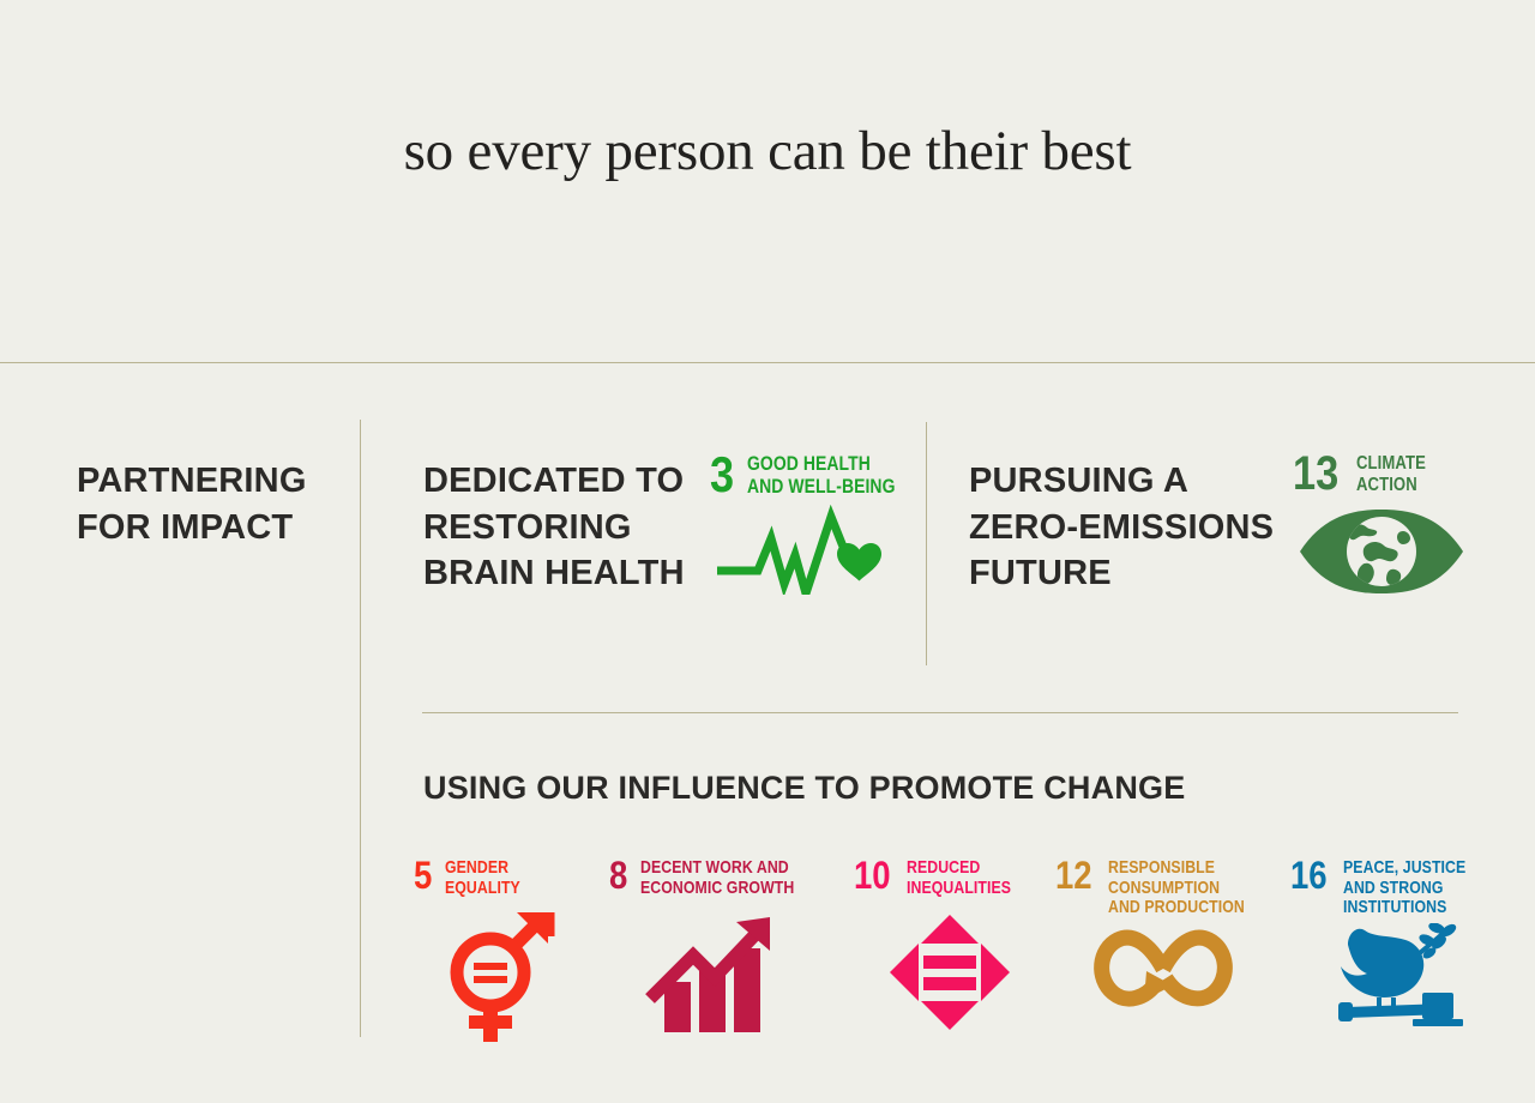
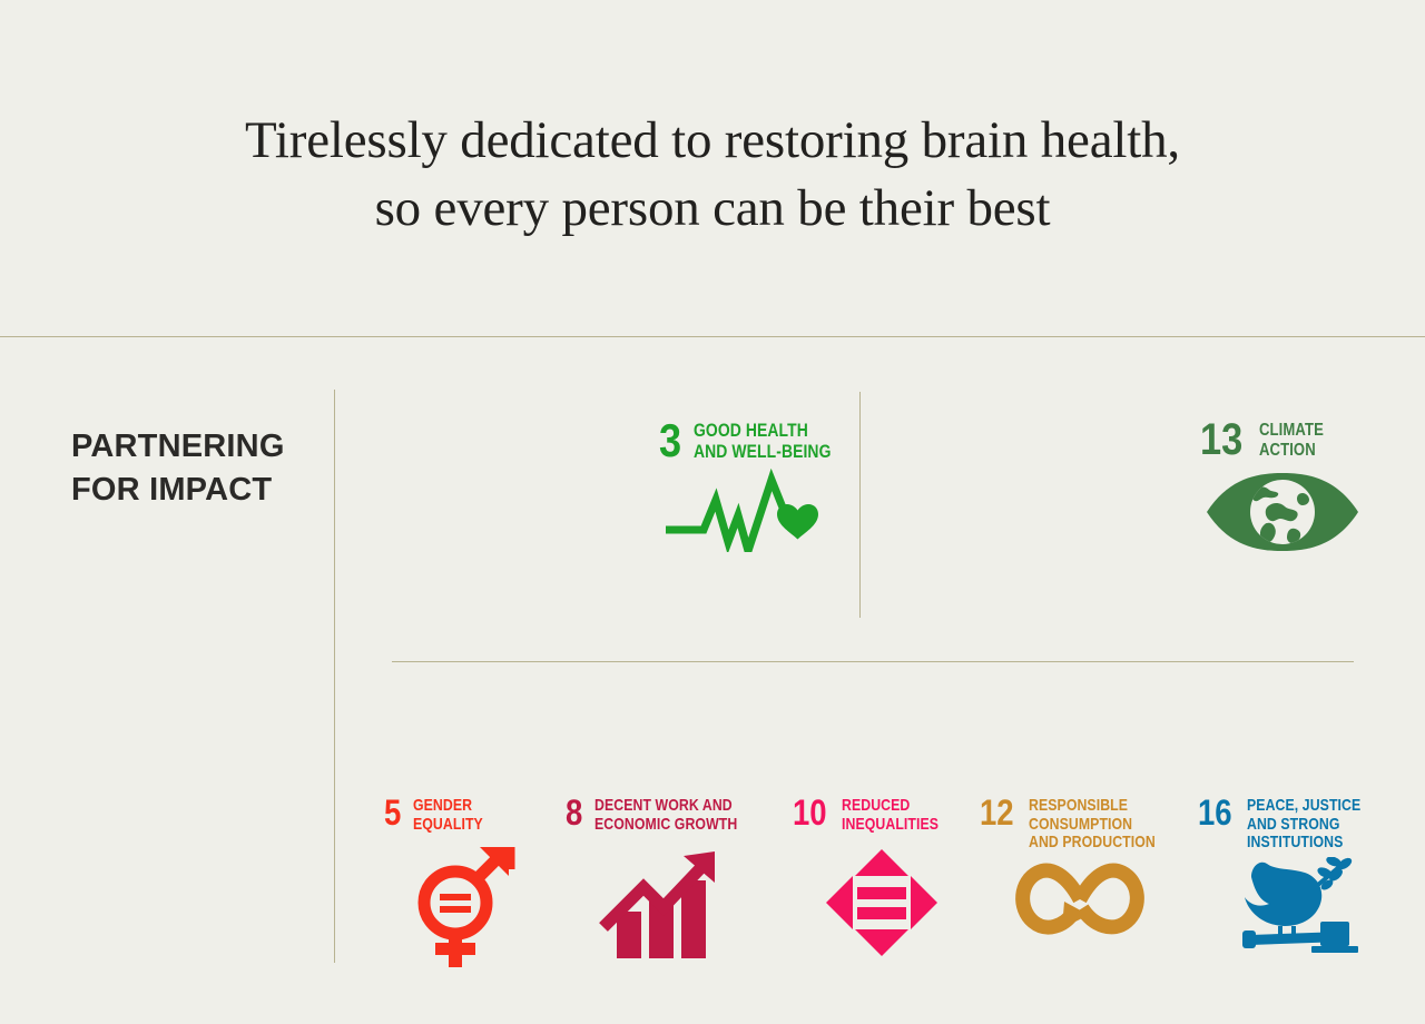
+ Tirelessly dedicated to restoring brain health,
  so every person can be their best
  PARTNERING FOR IMPACT
- DEDICATED TO RESTORING BRAIN HEALTH
- PURSUING A ZERO-EMISSIONS FUTURE
- USING OUR INFLUENCE TO PROMOTE CHANGE
  3
  GOOD HEALTH
  AND WELL-BEING
  13
  CLIMATE
  ACTION
  5
  GENDER
  EQUALITY
  8
  DECENT WORK AND
  ECONOMIC GROWTH
  10
  REDUCED
  INEQUALITIES
  12
  RESPONSIBLE
  CONSUMPTION
  AND PRODUCTION
  16
  PEACE, JUSTICE
  AND STRONG
  INSTITUTIONS
